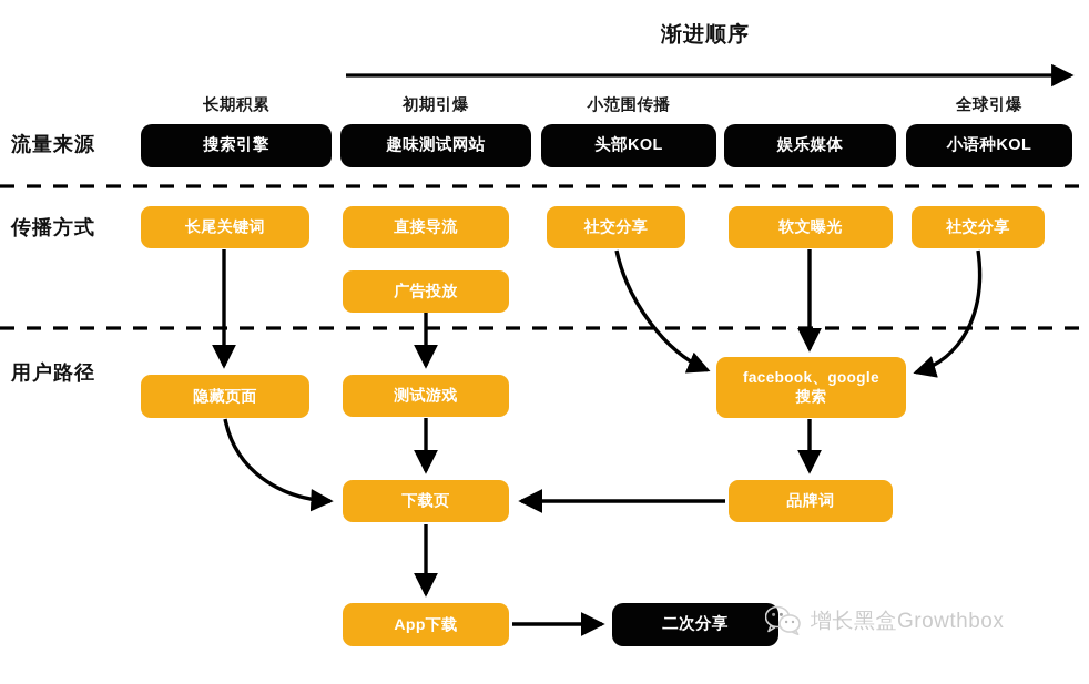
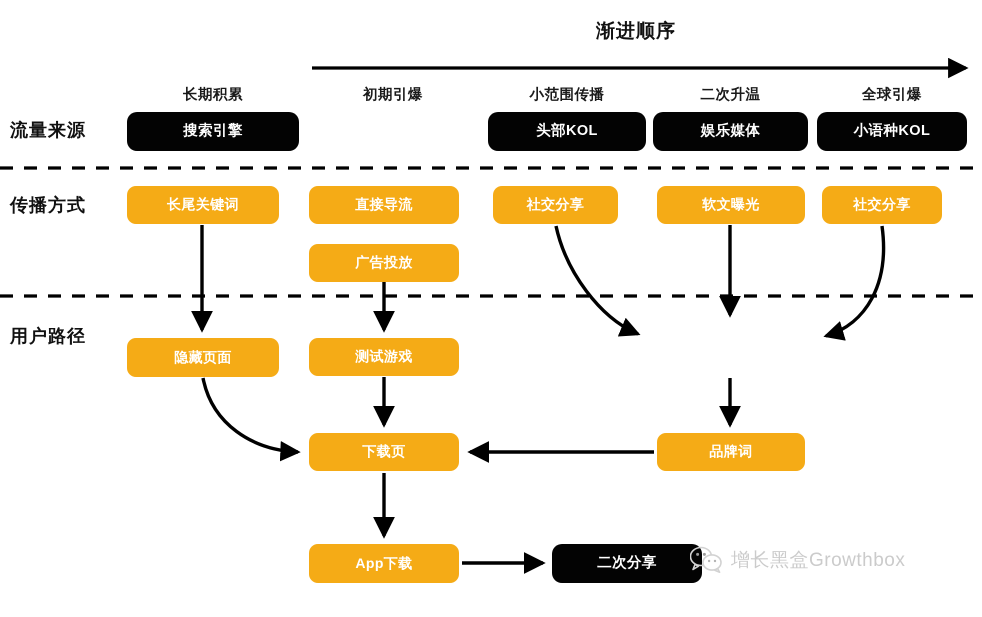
  渐进顺序
  长期积累
  初期引爆
  小范围传播
+ 二次升温
  全球引爆
  流量来源
  传播方式
  用户路径
  搜索引擎
- 趣味测试网站
  头部KOL
  娱乐媒体
  小语种KOL
  长尾关键词
  直接导流
  广告投放
  社交分享
  软文曝光
  社交分享
  隐藏页面
  测试游戏
- facebook、google
- 搜索
  品牌词
  下载页
  App下载
  二次分享
  增长黑盒Growthbox
